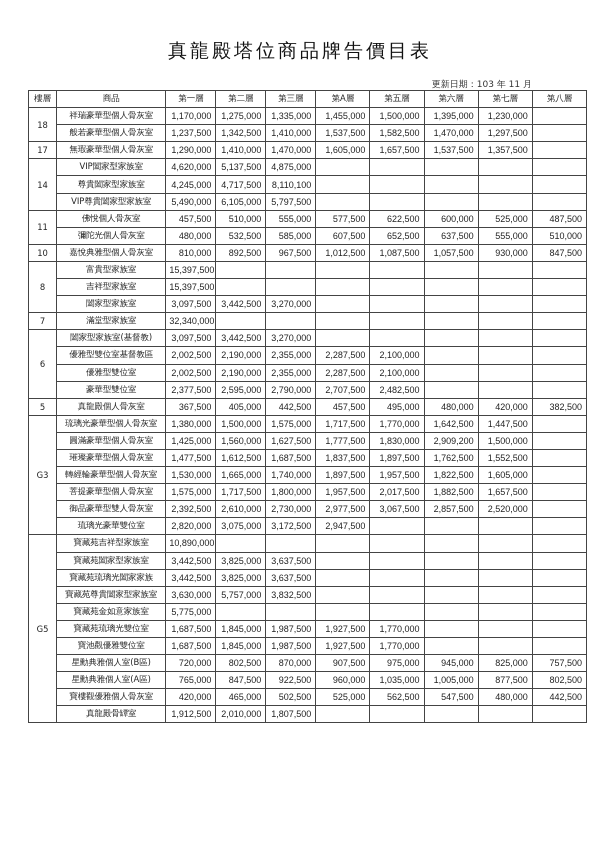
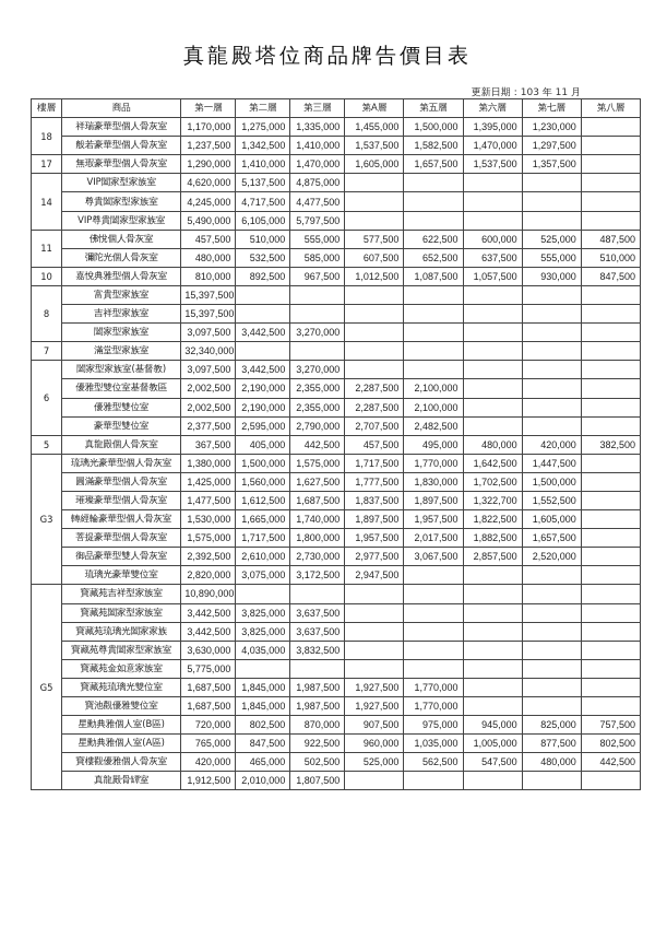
  真龍殿塔位商品牌告價目表
  更新日期：103 年 11 月
  樓層	商品	第一層	第二層	第三層	第A層	第五層	第六層	第七層	第八層
  18	祥瑞豪華型個人骨灰室	1,170,000	1,275,000	1,335,000	1,455,000	1,500,000	1,395,000	1,230,000
  般若豪華型個人骨灰室	1,237,500	1,342,500	1,410,000	1,537,500	1,582,500	1,470,000	1,297,500
  17	無瑕豪華型個人骨灰室	1,290,000	1,410,000	1,470,000	1,605,000	1,657,500	1,537,500	1,357,500
  14	VIP闔家型家族室	4,620,000	5,137,500	4,875,000
- 尊貴闔家型家族室	4,245,000	4,717,500	8,110,100
+ 尊貴闔家型家族室	4,245,000	4,717,500	4,477,500
  VIP尊貴闔家型家族室	5,490,000	6,105,000	5,797,500
  11	佛悅個人骨灰室	457,500	510,000	555,000	577,500	622,500	600,000	525,000	487,500
  彌陀光個人骨灰室	480,000	532,500	585,000	607,500	652,500	637,500	555,000	510,000
  10	嘉悅典雅型個人骨灰室	810,000	892,500	967,500	1,012,500	1,087,500	1,057,500	930,000	847,500
  8	富貴型家族室	15,397,500
  吉祥型家族室	15,397,500
  闔家型家族室	3,097,500	3,442,500	3,270,000
  7	滿堂型家族室	32,340,000
  6	闔家型家族室(基督教)	3,097,500	3,442,500	3,270,000
  優雅型雙位室基督教區	2,002,500	2,190,000	2,355,000	2,287,500	2,100,000
  優雅型雙位室	2,002,500	2,190,000	2,355,000	2,287,500	2,100,000
  豪華型雙位室	2,377,500	2,595,000	2,790,000	2,707,500	2,482,500
  5	真龍殿個人骨灰室	367,500	405,000	442,500	457,500	495,000	480,000	420,000	382,500
  G3	琉璃光豪華型個人骨灰室	1,380,000	1,500,000	1,575,000	1,717,500	1,770,000	1,642,500	1,447,500
- 圓滿豪華型個人骨灰室	1,425,000	1,560,000	1,627,500	1,777,500	1,830,000	2,909,200	1,500,000
+ 圓滿豪華型個人骨灰室	1,425,000	1,560,000	1,627,500	1,777,500	1,830,000	1,702,500	1,500,000
- 璀璨豪華型個人骨灰室	1,477,500	1,612,500	1,687,500	1,837,500	1,897,500	1,762,500	1,552,500
+ 璀璨豪華型個人骨灰室	1,477,500	1,612,500	1,687,500	1,837,500	1,897,500	1,322,700	1,552,500
  轉經輪豪華型個人骨灰室	1,530,000	1,665,000	1,740,000	1,897,500	1,957,500	1,822,500	1,605,000
  菩提豪華型個人骨灰室	1,575,000	1,717,500	1,800,000	1,957,500	2,017,500	1,882,500	1,657,500
  御品豪華型雙人骨灰室	2,392,500	2,610,000	2,730,000	2,977,500	3,067,500	2,857,500	2,520,000
  琉璃光豪華雙位室	2,820,000	3,075,000	3,172,500	2,947,500
  G5	寶藏苑吉祥型家族室	10,890,000
  寶藏苑闔家型家族室	3,442,500	3,825,000	3,637,500
  寶藏苑琉璃光闔家家族	3,442,500	3,825,000	3,637,500
- 寶藏苑尊貴闔家型家族室	3,630,000	5,757,000	3,832,500
+ 寶藏苑尊貴闔家型家族室	3,630,000	4,035,000	3,832,500
  寶藏苑金如意家族室	5,775,000
  寶藏苑琉璃光雙位室	1,687,500	1,845,000	1,987,500	1,927,500	1,770,000
  寶池觀優雅雙位室	1,687,500	1,845,000	1,987,500	1,927,500	1,770,000
  星勳典雅個人室(B區)	720,000	802,500	870,000	907,500	975,000	945,000	825,000	757,500
  星勳典雅個人室(A區)	765,000	847,500	922,500	960,000	1,035,000	1,005,000	877,500	802,500
  寶樓觀優雅個人骨灰室	420,000	465,000	502,500	525,000	562,500	547,500	480,000	442,500
  真龍殿骨罈室	1,912,500	2,010,000	1,807,500
